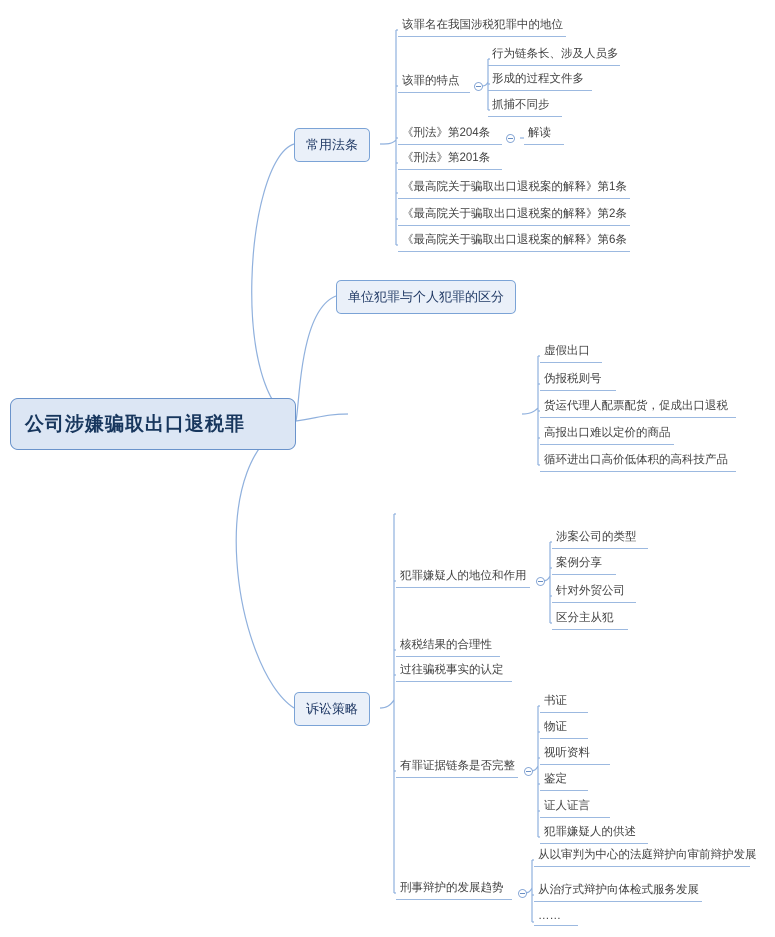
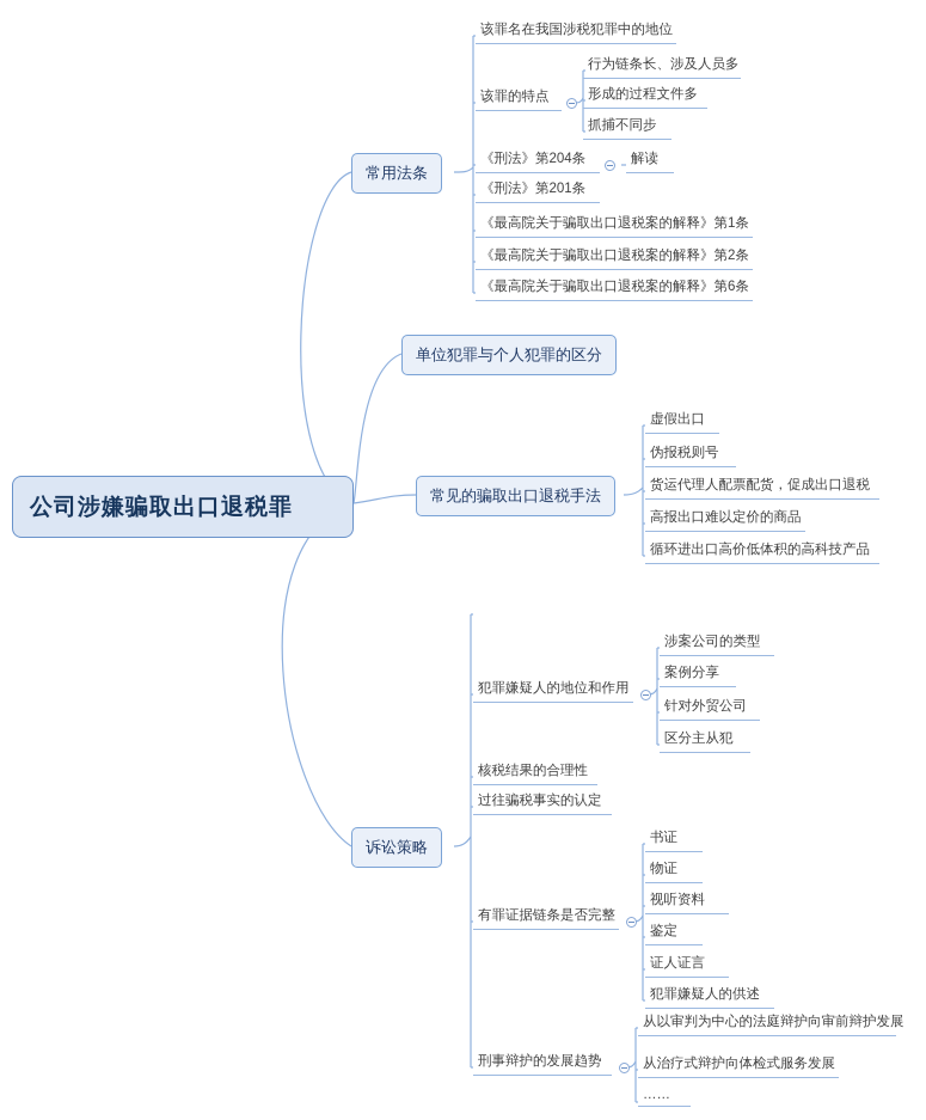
  公司涉嫌骗取出口退税罪
  常用法条
  该罪名在我国涉税犯罪中的地位
  该罪的特点
  行为链条长、涉及人员多
  形成的过程文件多
  抓捕不同步
  《刑法》第204条
  解读
  《刑法》第201条
  《最高院关于骗取出口退税案的解释》第1条
  《最高院关于骗取出口退税案的解释》第2条
  《最高院关于骗取出口退税案的解释》第6条
  单位犯罪与个人犯罪的区分
+ 常见的骗取出口退税手法
  虚假出口
  伪报税则号
  货运代理人配票配货，促成出口退税
  高报出口难以定价的商品
  循环进出口高价低体积的高科技产品
  诉讼策略
  犯罪嫌疑人的地位和作用
  涉案公司的类型
  案例分享
  针对外贸公司
  区分主从犯
  核税结果的合理性
  过往骗税事实的认定
  有罪证据链条是否完整
  书证
  物证
  视听资料
  鉴定
  证人证言
  犯罪嫌疑人的供述
  刑事辩护的发展趋势
  从以审判为中心的法庭辩护向审前辩护发展
  从治疗式辩护向体检式服务发展
  ……
